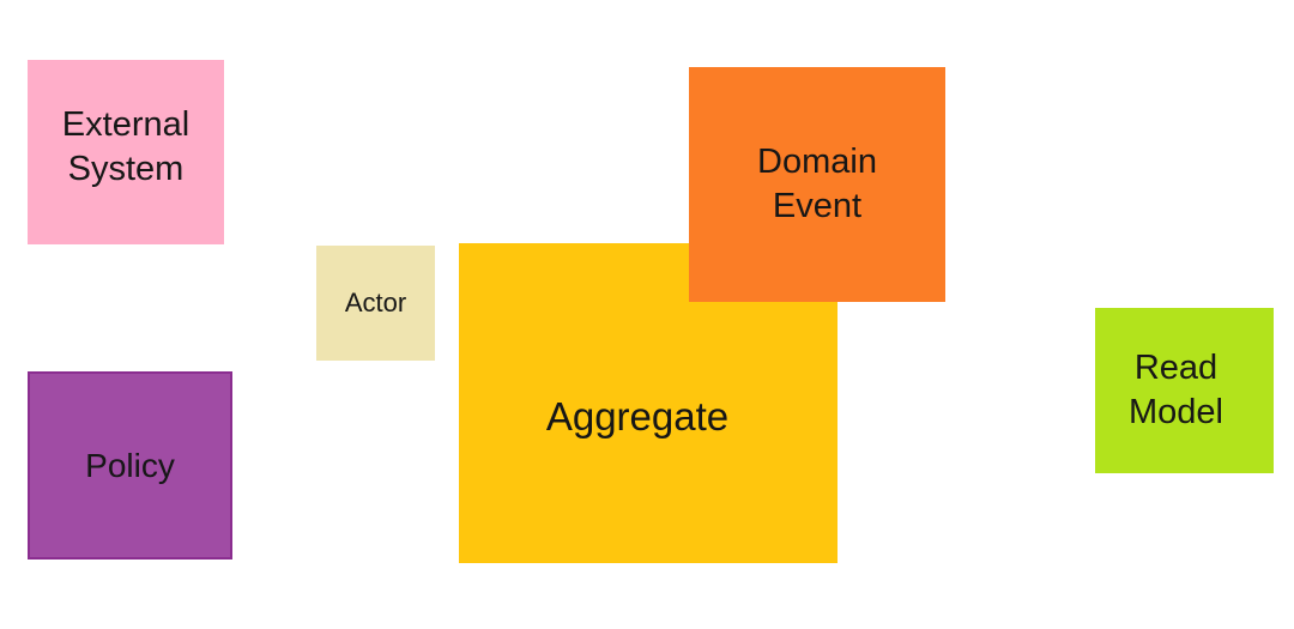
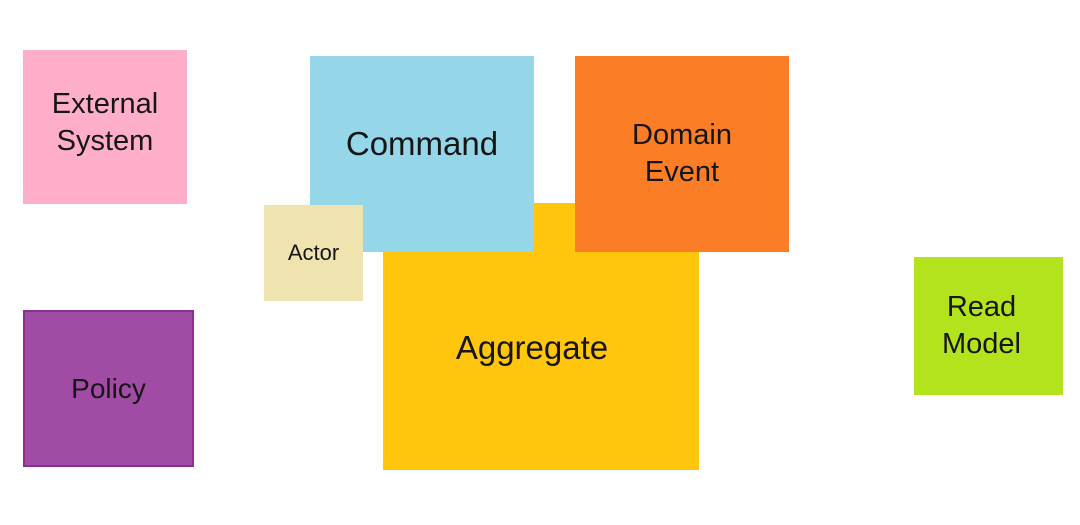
  External
  System
+ Command
  Actor
  Domain
  Event
  Aggregate
  Policy
  Read
  Model
